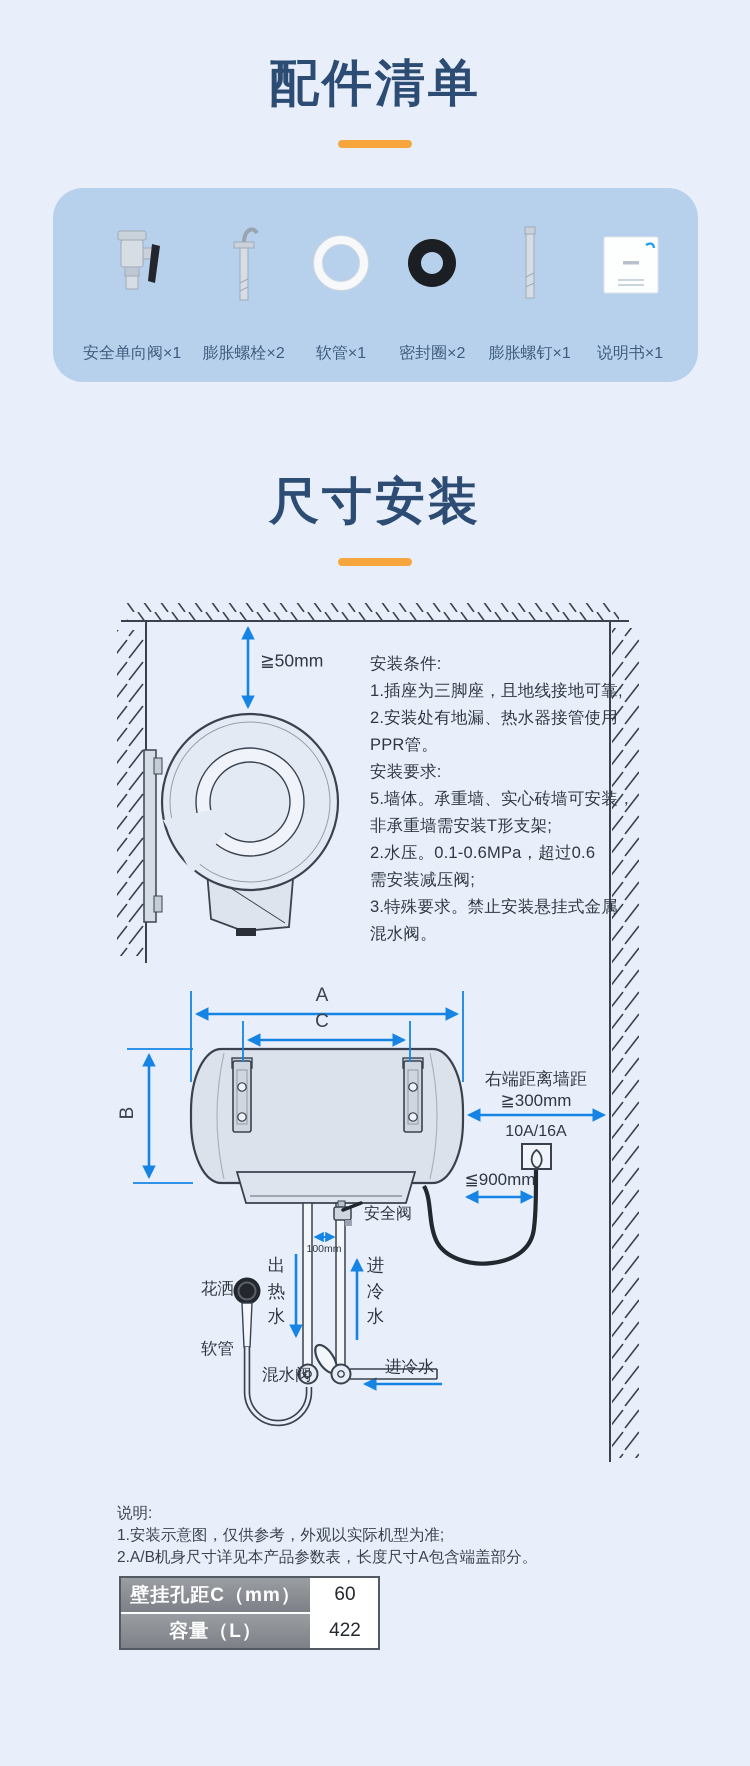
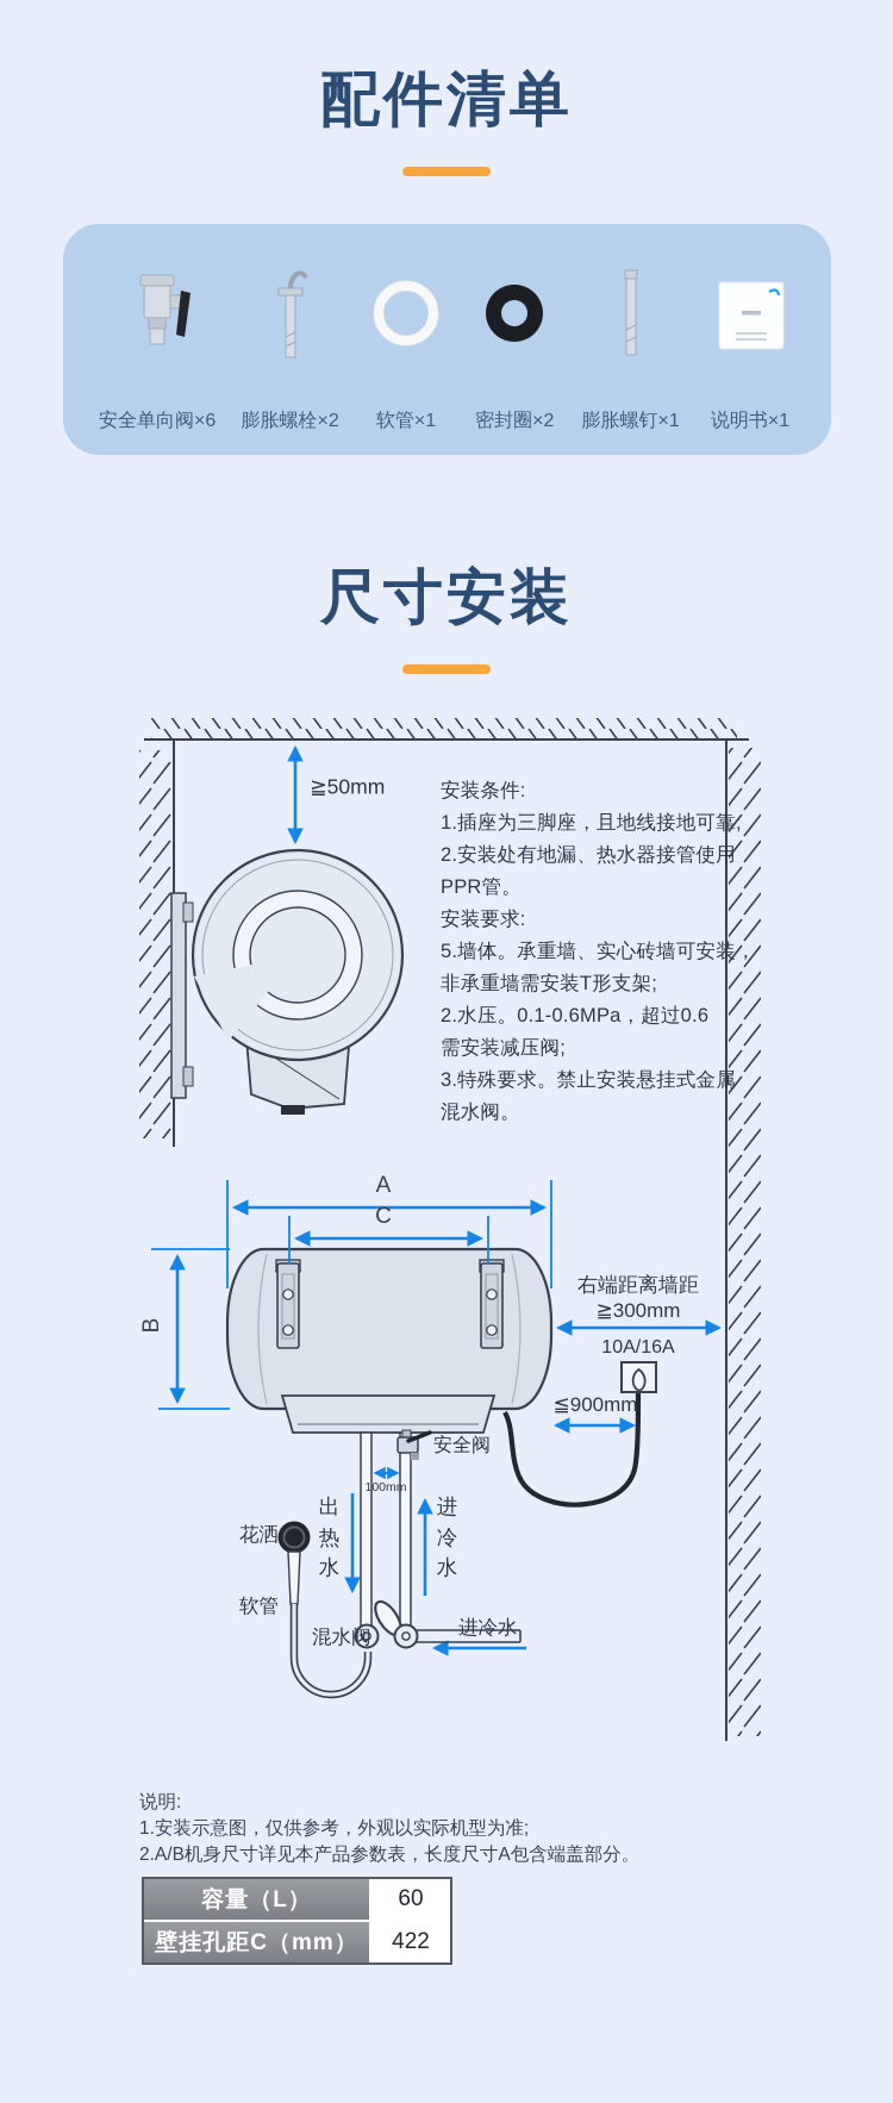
  配件清单
- 安全单向阀×1
+ 安全单向阀×6
  膨胀螺栓×2
  软管×1
  密封圈×2
  膨胀螺钉×1
  说明书×1
  尺寸安装
  安装条件:
  1.插座为三脚座，且地线接地可靠;
  2.安装处有地漏、热水器接管使用
  PPR管。
  安装要求:
  5.墙体。承重墙、实心砖墙可安装，
  非承重墙需安装T形支架;
  2.水压。0.1-0.6MPa，超过0.6
  需安装减压阀;
  3.特殊要求。禁止安装悬挂式金属
  混水阀。
  ≧50mm
  A
  C
  右端距离墙距
  ≧300mm
  10A/16A
  ≦900mm
  安全阀
  100mm
  出热水
  进冷水
  花洒
  软管
  混水阀
  进冷水
  说明:
  1.安装示意图，仅供参考，外观以实际机型为准;
  2.A/B机身尺寸详见本产品参数表，长度尺寸A包含端盖部分。
- 壁挂孔距C（mm）
+ 容量（L）
  60
- 容量（L）
+ 壁挂孔距C（mm）
  422
